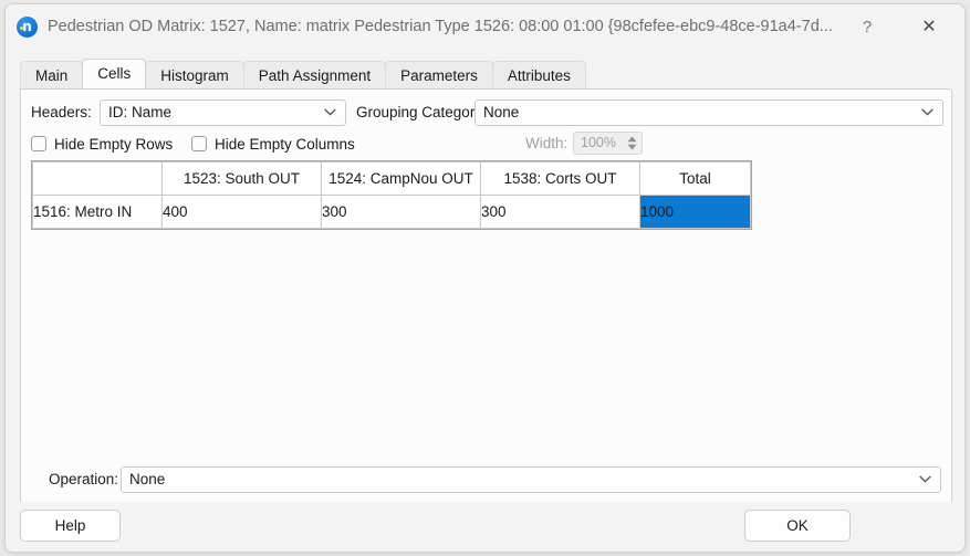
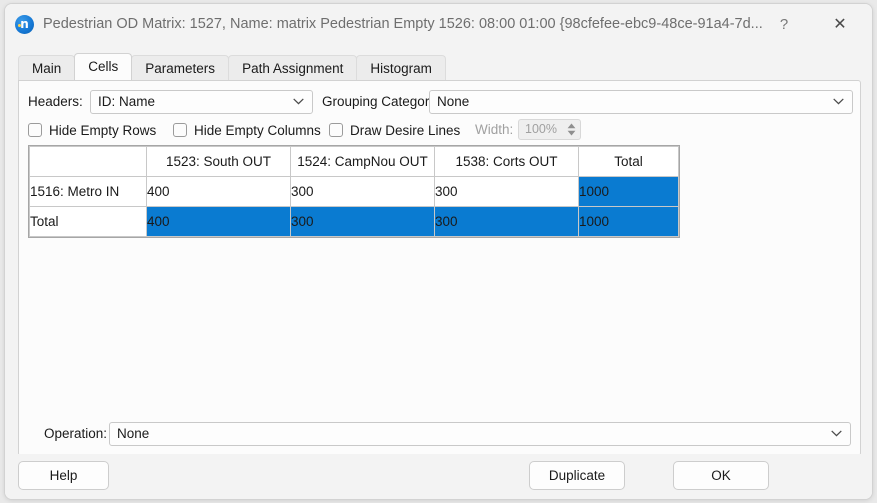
  n
- Pedestrian OD Matrix: 1527, Name: matrix Pedestrian Type 1526: 08:00 01:00 {98cfefee-ebc9-48ce-91a4-7d...
+ Pedestrian OD Matrix: 1527, Name: matrix Pedestrian Empty 1526: 08:00 01:00 {98cfefee-ebc9-48ce-91a4-7d...
  ?
  ✕
  Main
  Cells
- Histogram
+ Parameters
  Path Assignment
- Parameters
+ Histogram
- Attributes
  Headers:
  ID: Name
  Grouping Categor
  None
  Hide Empty Rows
  Hide Empty Columns
+ Draw Desire Lines
  Width:
  100%
  	1523: South OUT	1524: CampNou OUT	1538: Corts OUT	Total
  1516: Metro IN	400	300	300	1000
+ Total	400	300	300	1000
  Operation:
  None
  Help
+ Duplicate
  OK
